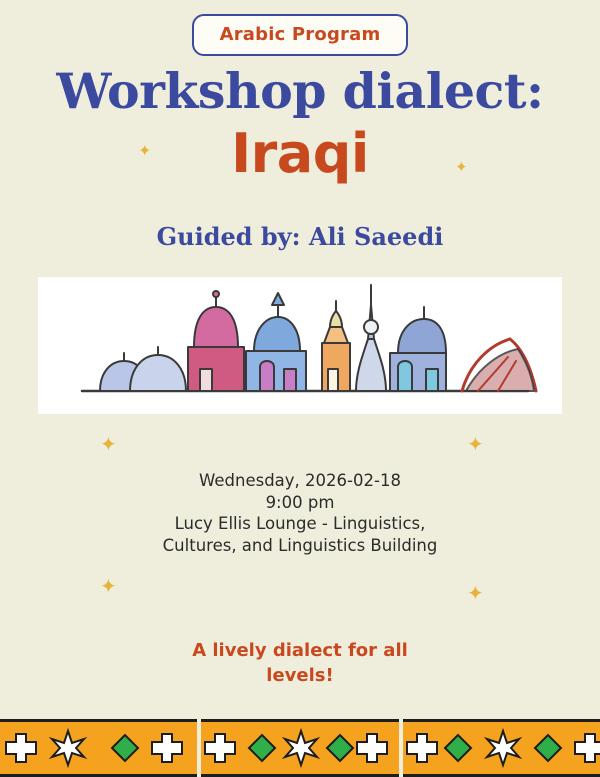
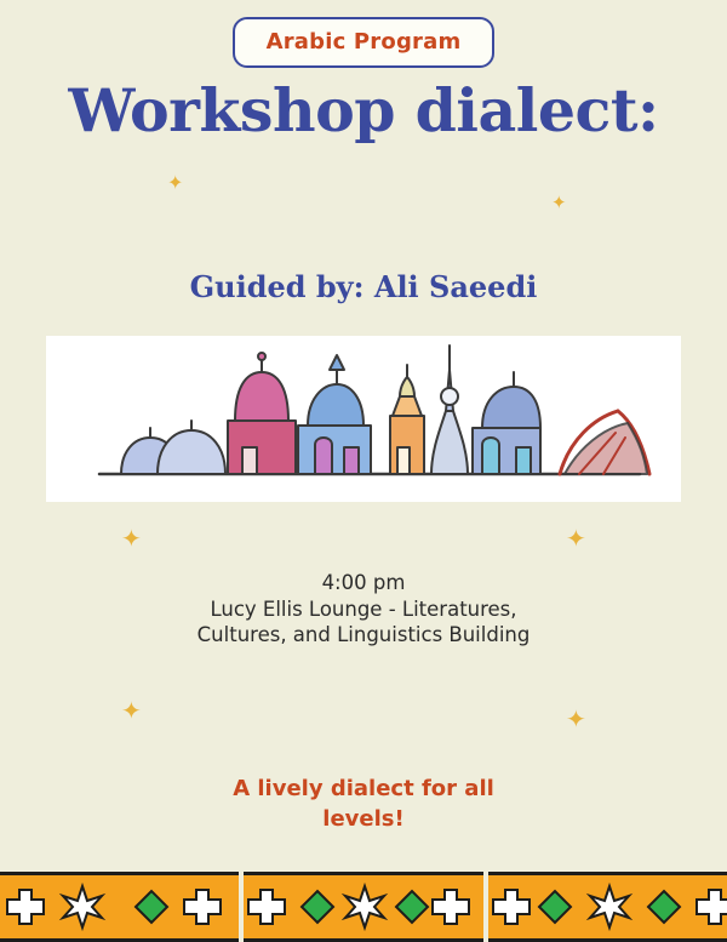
  Arabic Program
  Workshop dialect:
- Iraqi
  Guided by: Ali Saeedi
  ✦
  ✦
  ✦
  ✦
  ✦
  ✦
- Wednesday, 2026-02-18
- 9:00 pm
+ 4:00 pm
- Lucy Ellis Lounge - Linguistics,
+ Lucy Ellis Lounge - Literatures,
  Cultures, and Linguistics Building
  A lively dialect for all
  levels!
